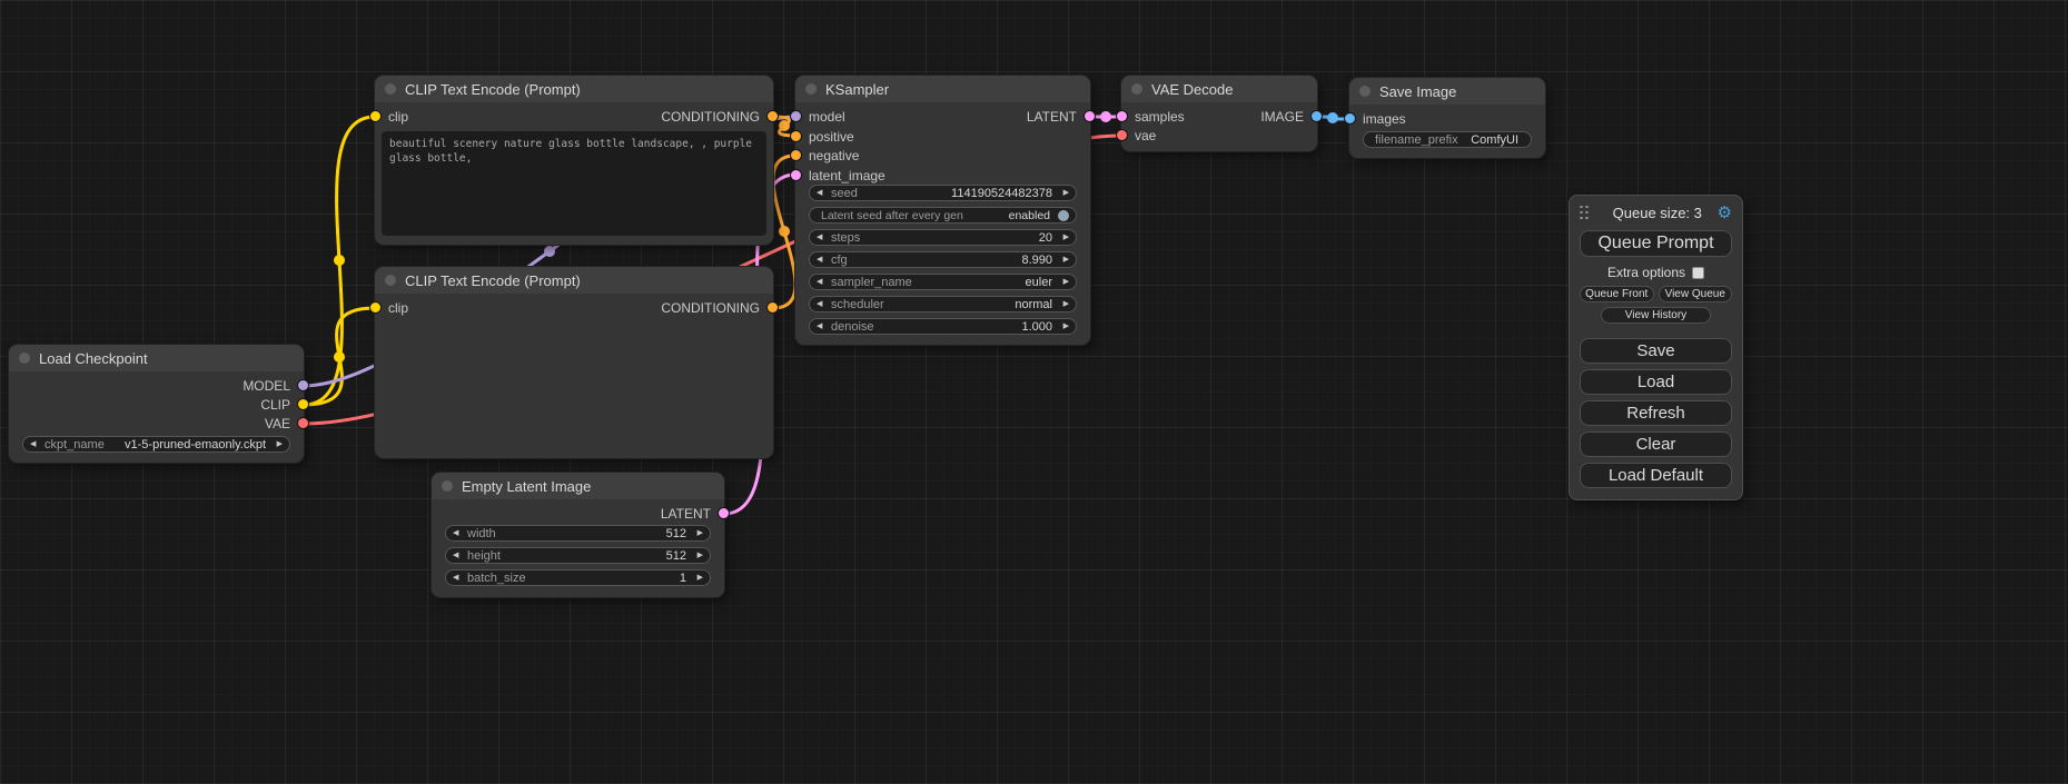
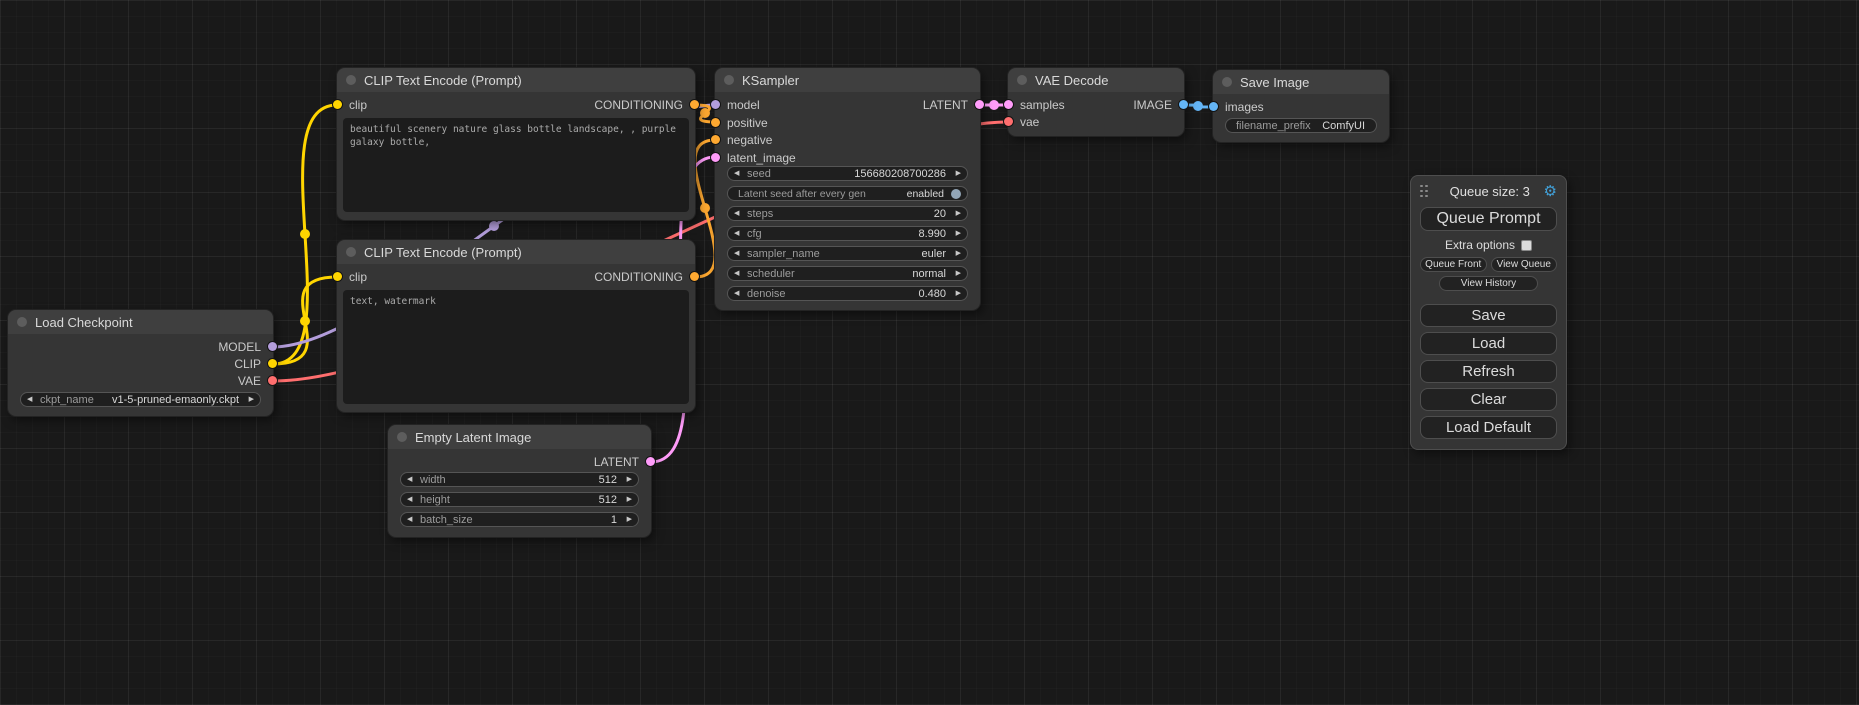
  Load Checkpoint
  MODEL
  CLIP
  VAE
  ckpt_name
  v1-5-pruned-emaonly.ckpt
  CLIP Text Encode (Prompt)
  clip
  CONDITIONING
- beautiful scenery nature glass bottle landscape, , purple glass bottle,
+ beautiful scenery nature glass bottle landscape, , purple galaxy bottle,
  CLIP Text Encode (Prompt)
  clip
  CONDITIONING
+ text, watermark
  Empty Latent Image
  LATENT
  width
  512
  height
  512
  batch_size
  1
  KSampler
  model
  positive
  negative
  latent_image
  LATENT
  seed
- 114190524482378
+ 156680208700286
  Latent seed after every gen
  enabled
  steps
  20
  cfg
  8.990
  sampler_name
  euler
  scheduler
  normal
  denoise
- 1.000
+ 0.480
  VAE Decode
  samples
  vae
  IMAGE
  Save Image
  images
  filename_prefix
  ComfyUI
  Queue size: 3
  ⚙
  Queue Prompt
  Extra options
  Queue Front
  View Queue
  View History
  Save
  Load
  Refresh
  Clear
  Load Default
